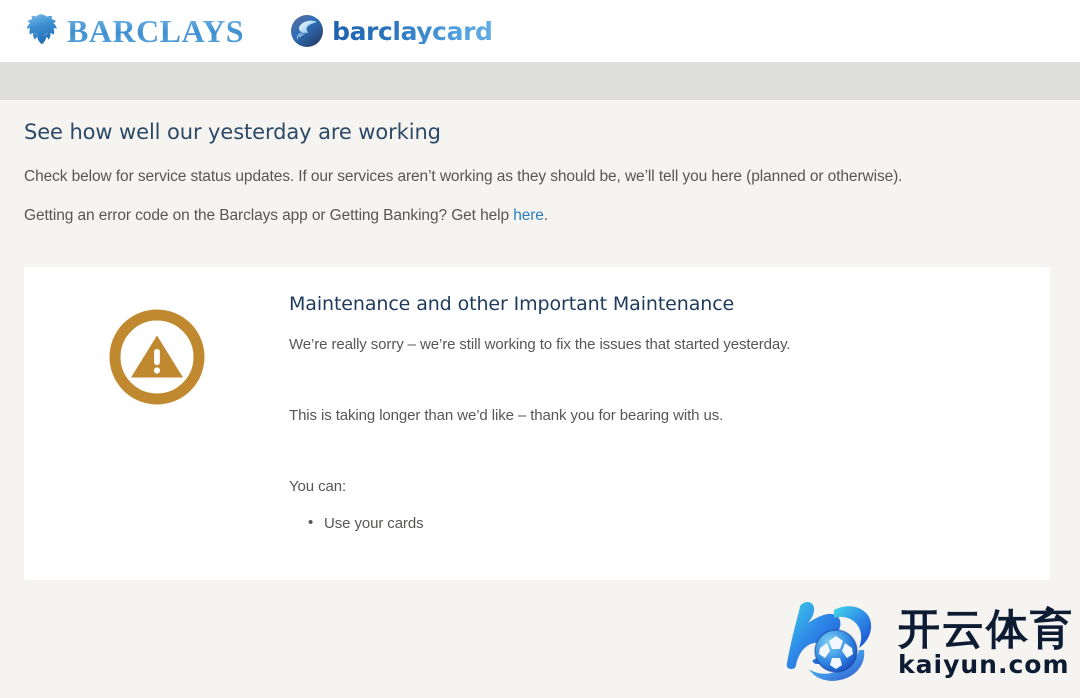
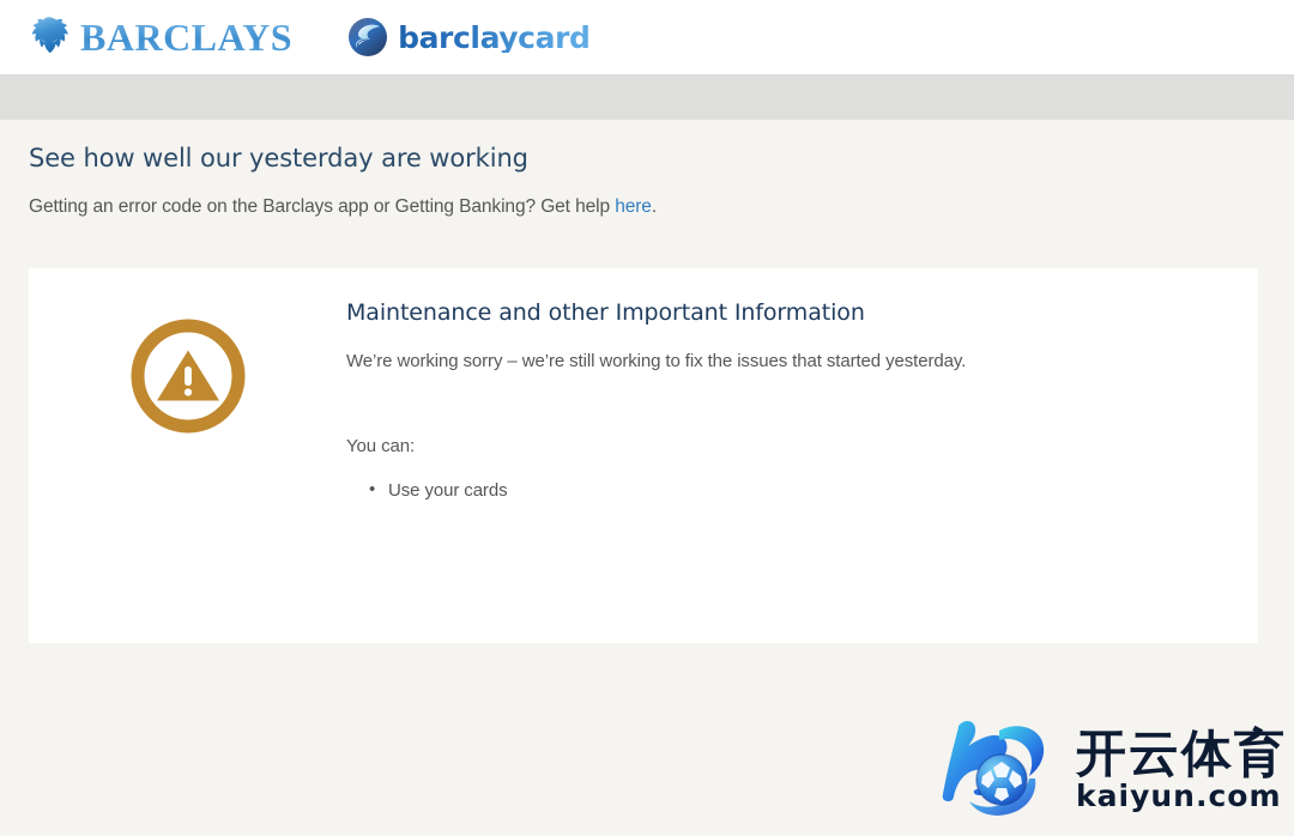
  BARCLAYS
  barclaycard
  See how well our yesterday are working
- Check below for service status updates. If our services aren’t working as they should be, we’ll tell you here (planned or otherwise).
  Getting an error code on the Barclays app or Getting Banking? Get help here.
- Maintenance and other Important Maintenance
+ Maintenance and other Important Information
- We’re really sorry – we’re still working to fix the issues that started yesterday.
+ We’re working sorry – we’re still working to fix the issues that started yesterday.
- This is taking longer than we’d like – thank you for bearing with us.
  You can:
  Use your cards
  开云体育
  kaiyun.com
